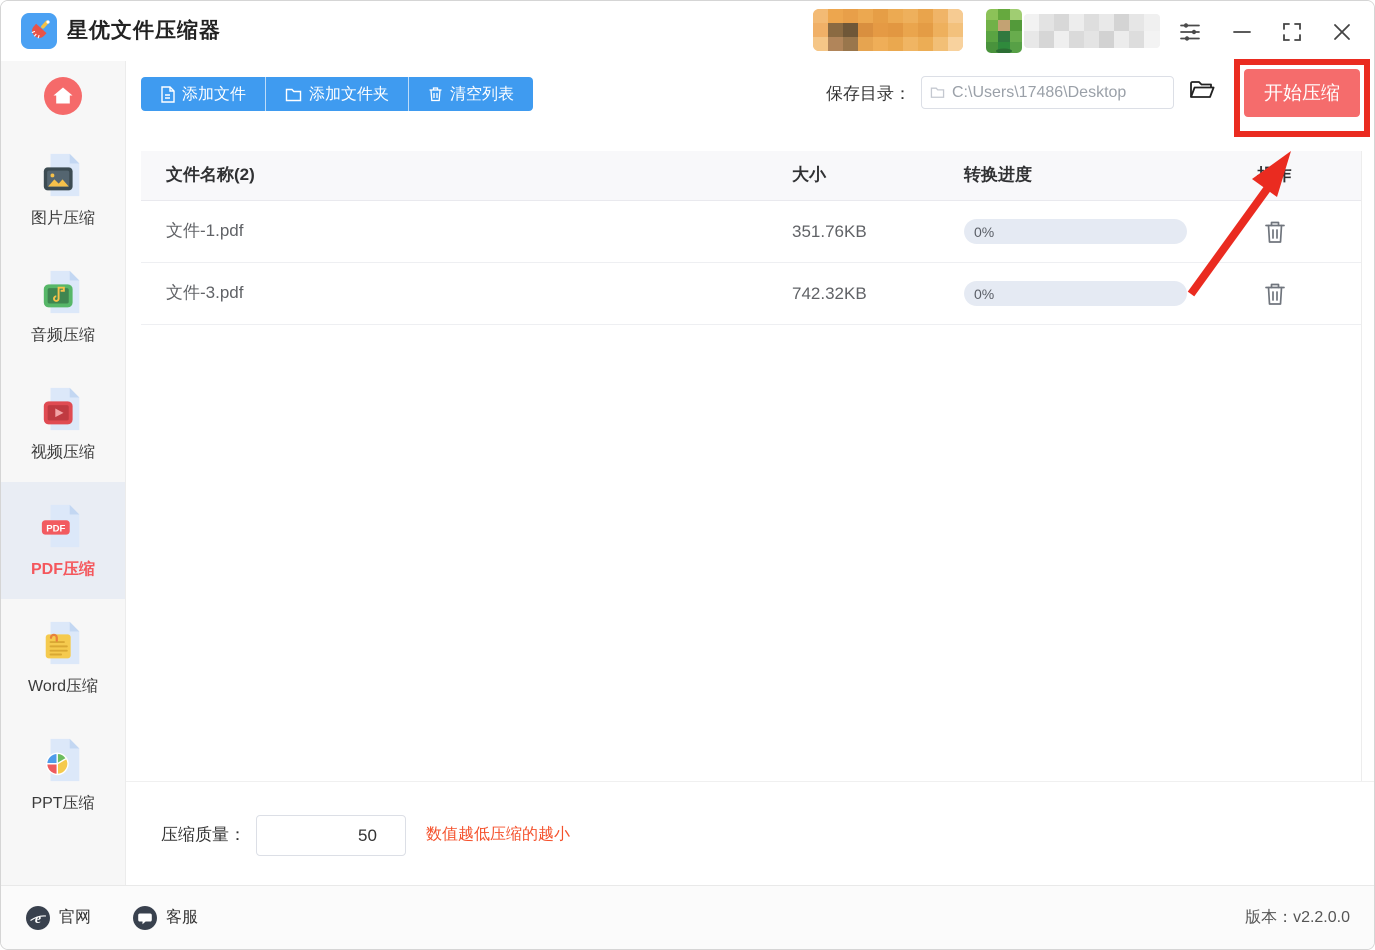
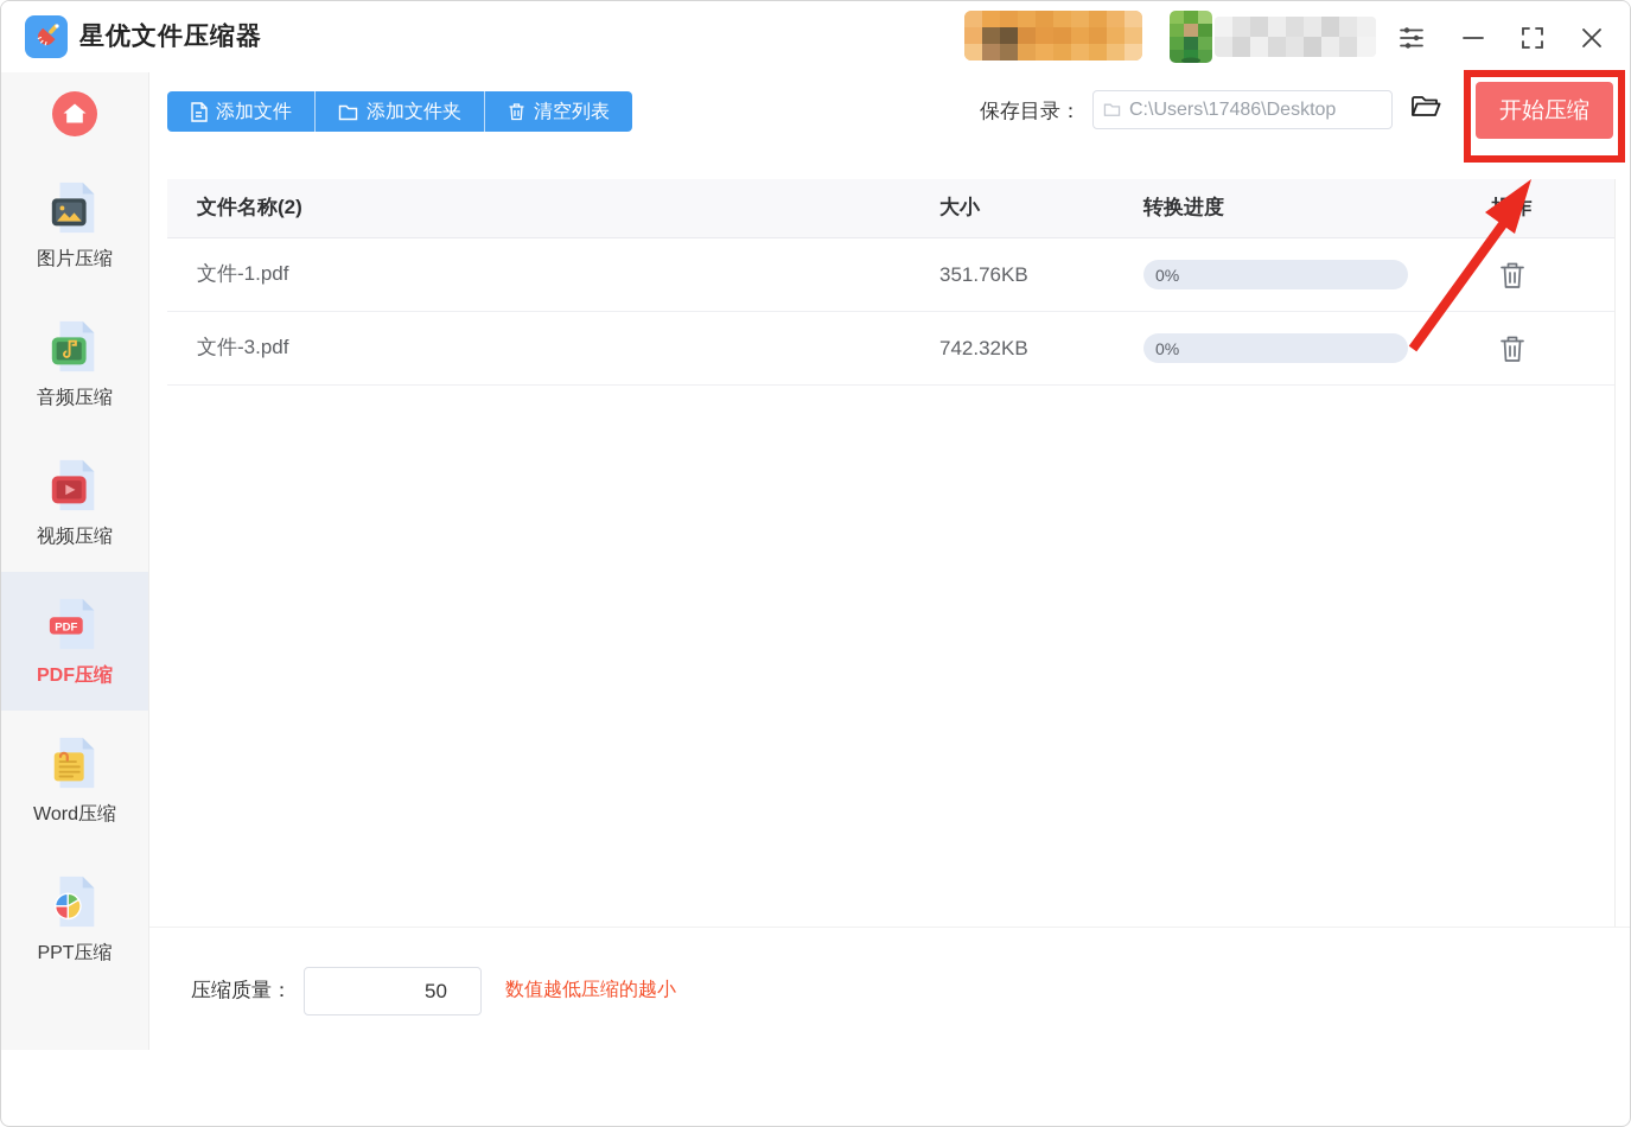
  星优文件压缩器
  图片压缩
  音频压缩
  视频压缩
  PDF
  PDF压缩
  Word压缩
  PPT压缩
  添加文件
  添加文件夹
  清空列表
  保存目录：
  C:\Users\17486\Desktop
  开始压缩
  文件名称(2)
  大小
  转换进度
  文件-1.pdf
  351.76KB
  0%
  文件-3.pdf
  742.32KB
  0%
  压缩质量：
  50
  数值越低压缩的越小
- e
- 官网
- 客服
- 版本：v2.2.0.0
